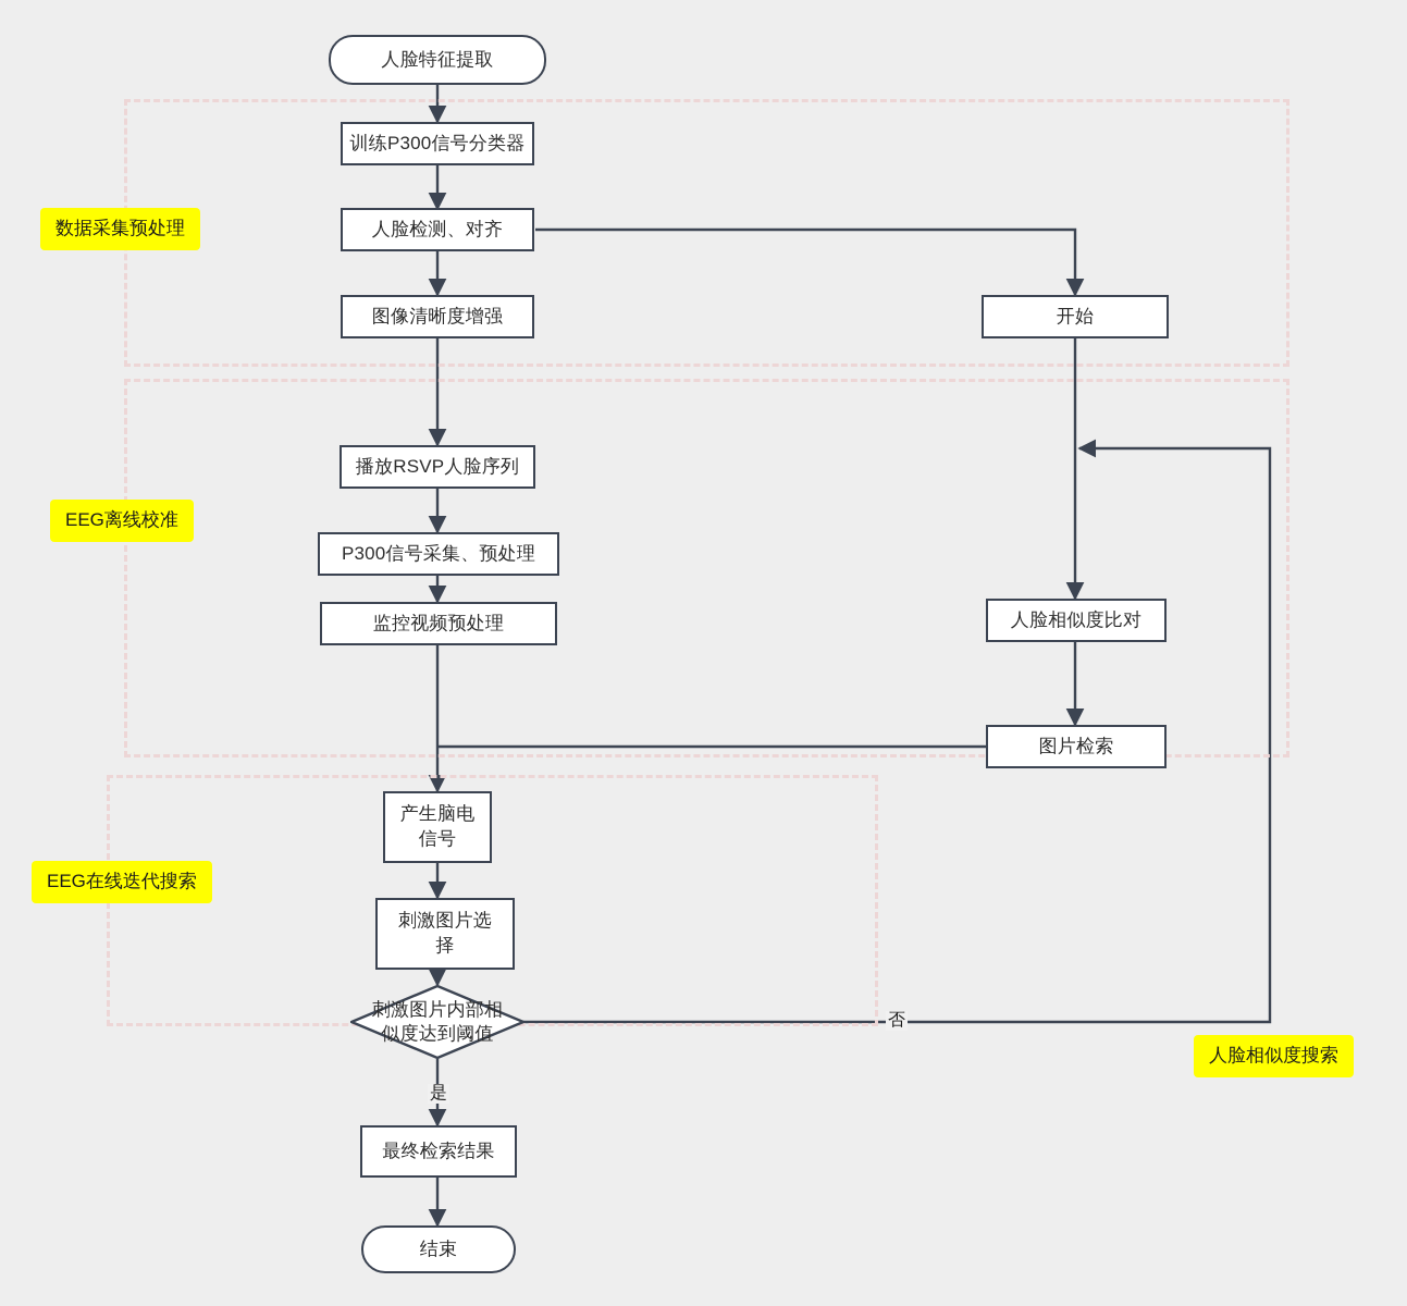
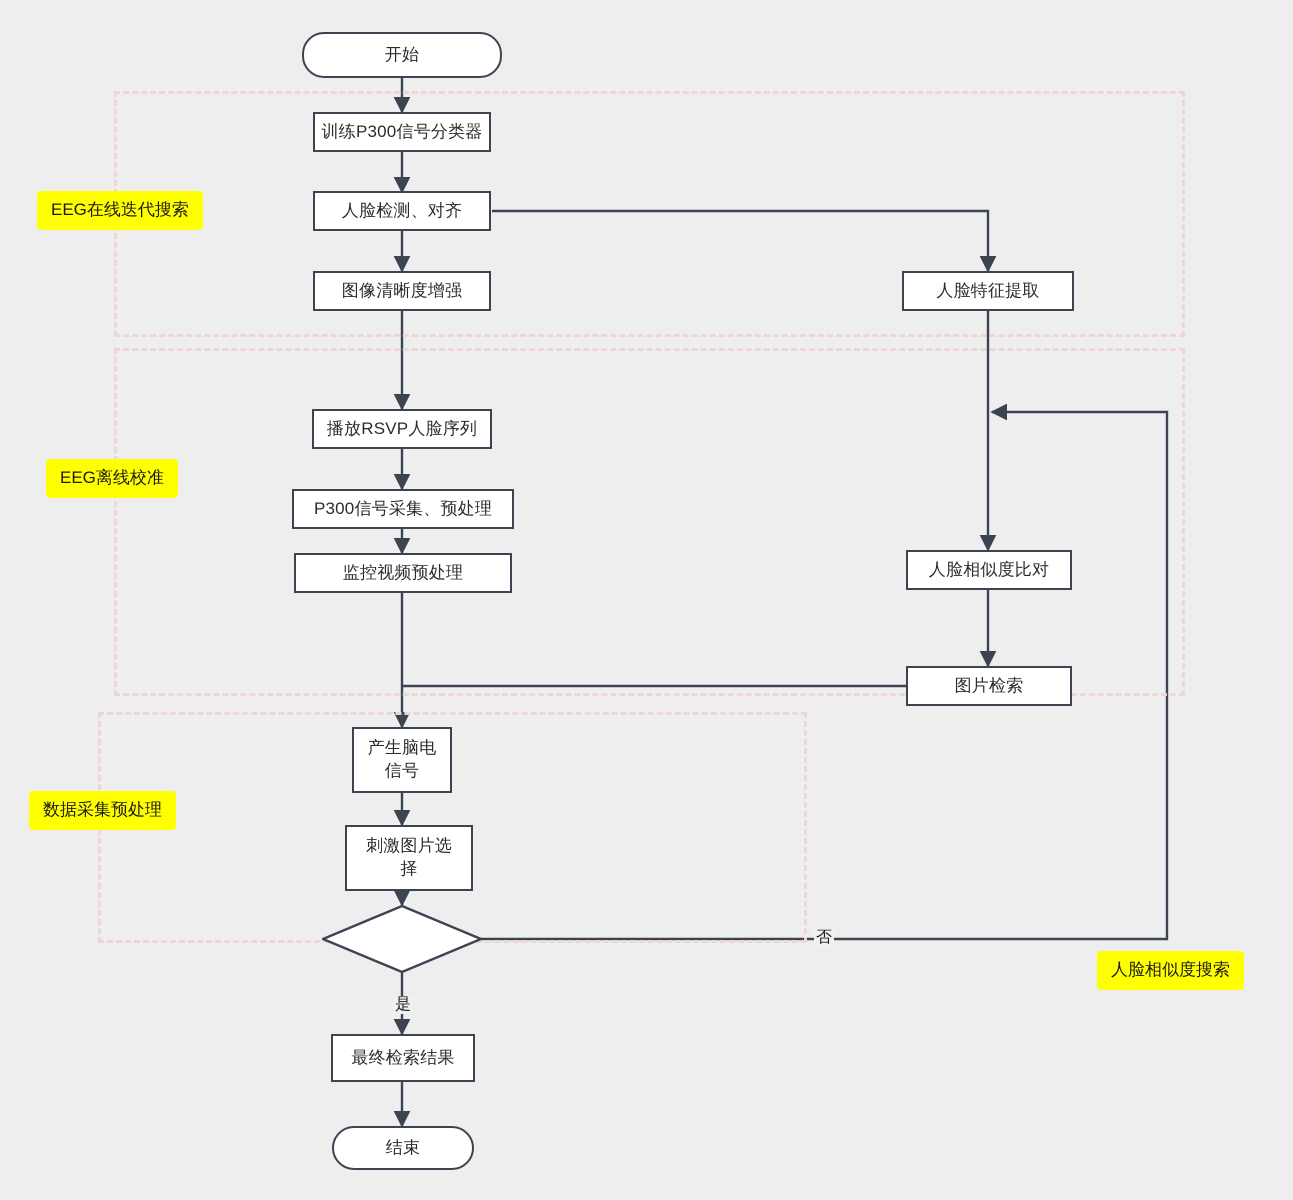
- 数据采集预处理
+ EEG在线迭代搜索
  EEG离线校准
- EEG在线迭代搜索
+ 数据采集预处理
  人脸相似度搜索
- 人脸特征提取
+ 开始
  训练P300信号分类器
  人脸检测、对齐
  图像清晰度增强
- 开始
+ 人脸特征提取
  播放RSVP人脸序列
  P300信号采集、预处理
  监控视频预处理
  人脸相似度比对
  图片检索
  产生脑电
  信号
  刺激图片选
  择
- 刺激图片内部相
- 似度达到阈值
  最终检索结果
  结束
  否
  是
